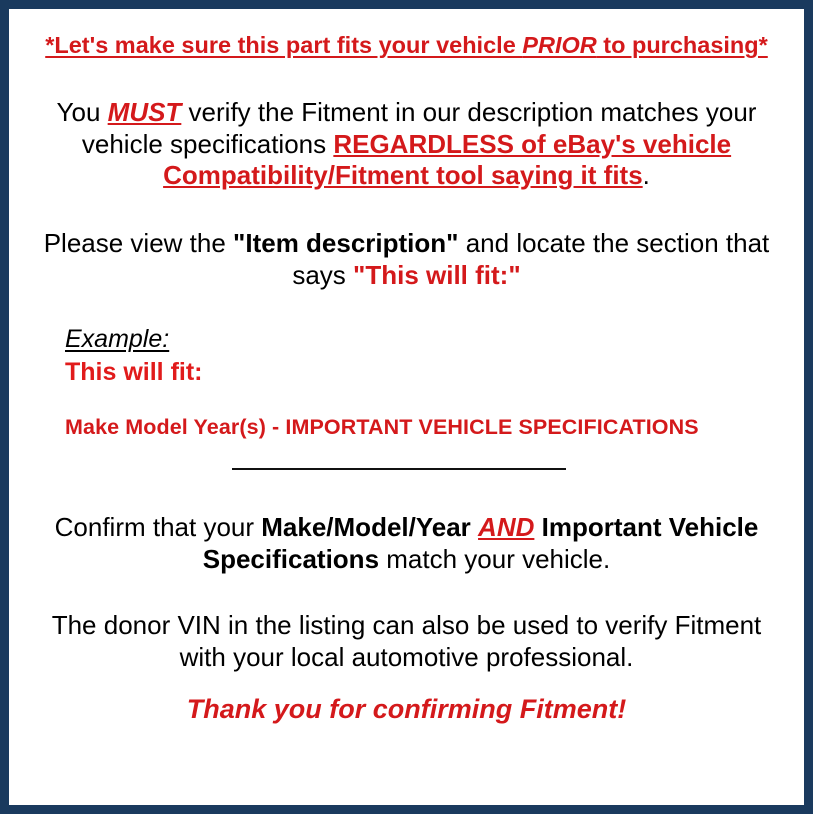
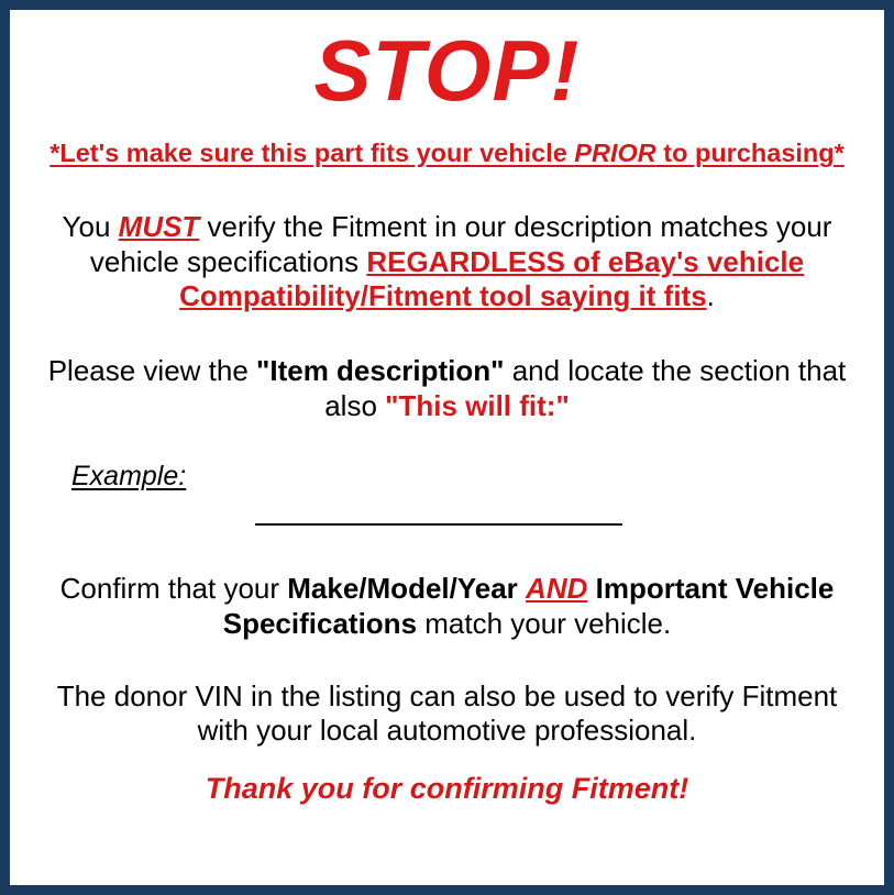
+ STOP!
  *Let's make sure this part fits your vehicle PRIOR to purchasing*
  You MUST verify the Fitment in our description matches your vehicle specifications REGARDLESS of eBay's vehicle Compatibility/Fitment tool saying it fits.
- Please view the "Item description" and locate the section that says "This will fit:"
+ Please view the "Item description" and locate the section that also "This will fit:"
  Example:
- This will fit:
- Make Model Year(s) - IMPORTANT VEHICLE SPECIFICATIONS
  Confirm that your Make/Model/Year AND Important Vehicle Specifications match your vehicle.
  The donor VIN in the listing can also be used to verify Fitment with your local automotive professional.
  Thank you for confirming Fitment!
